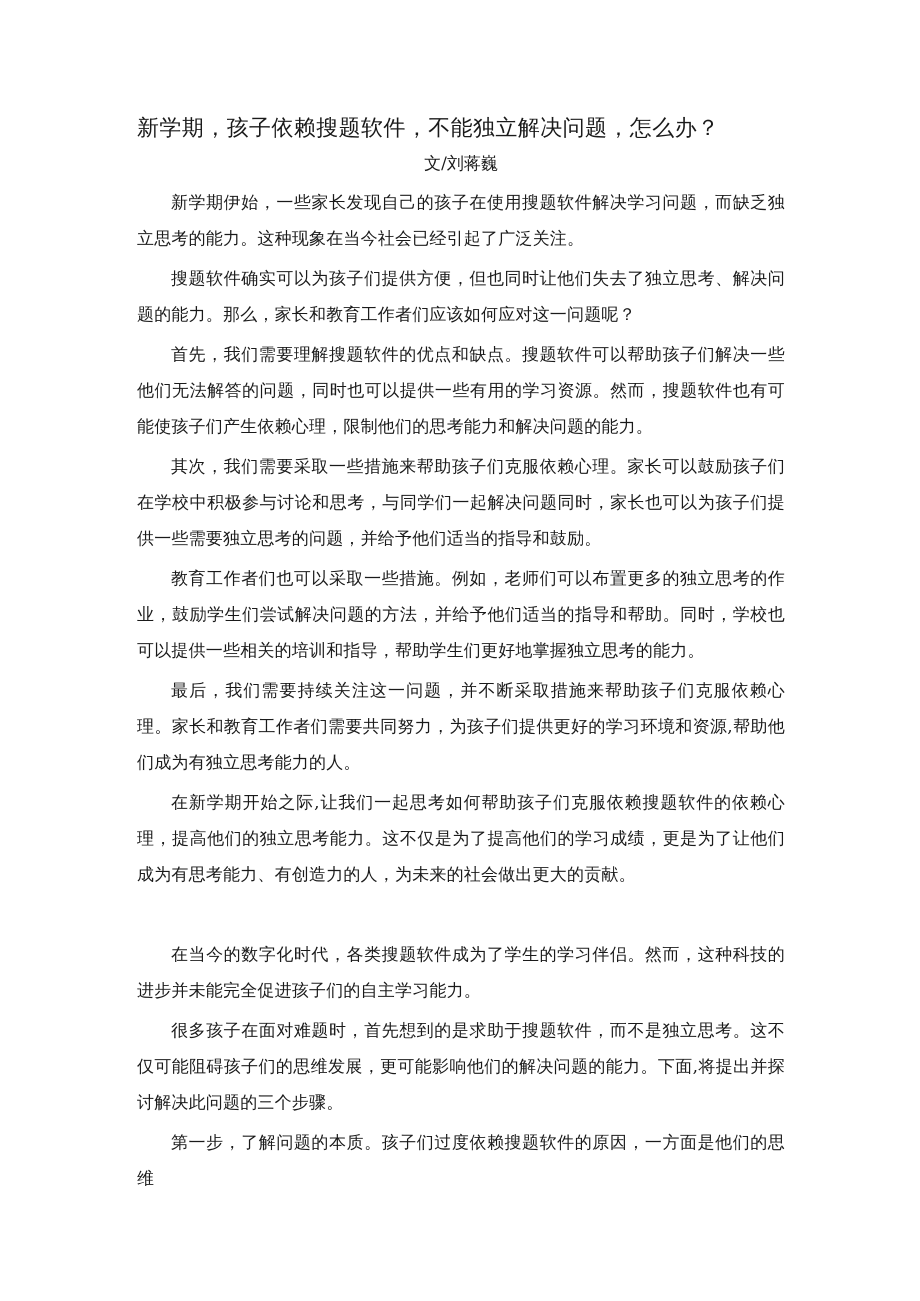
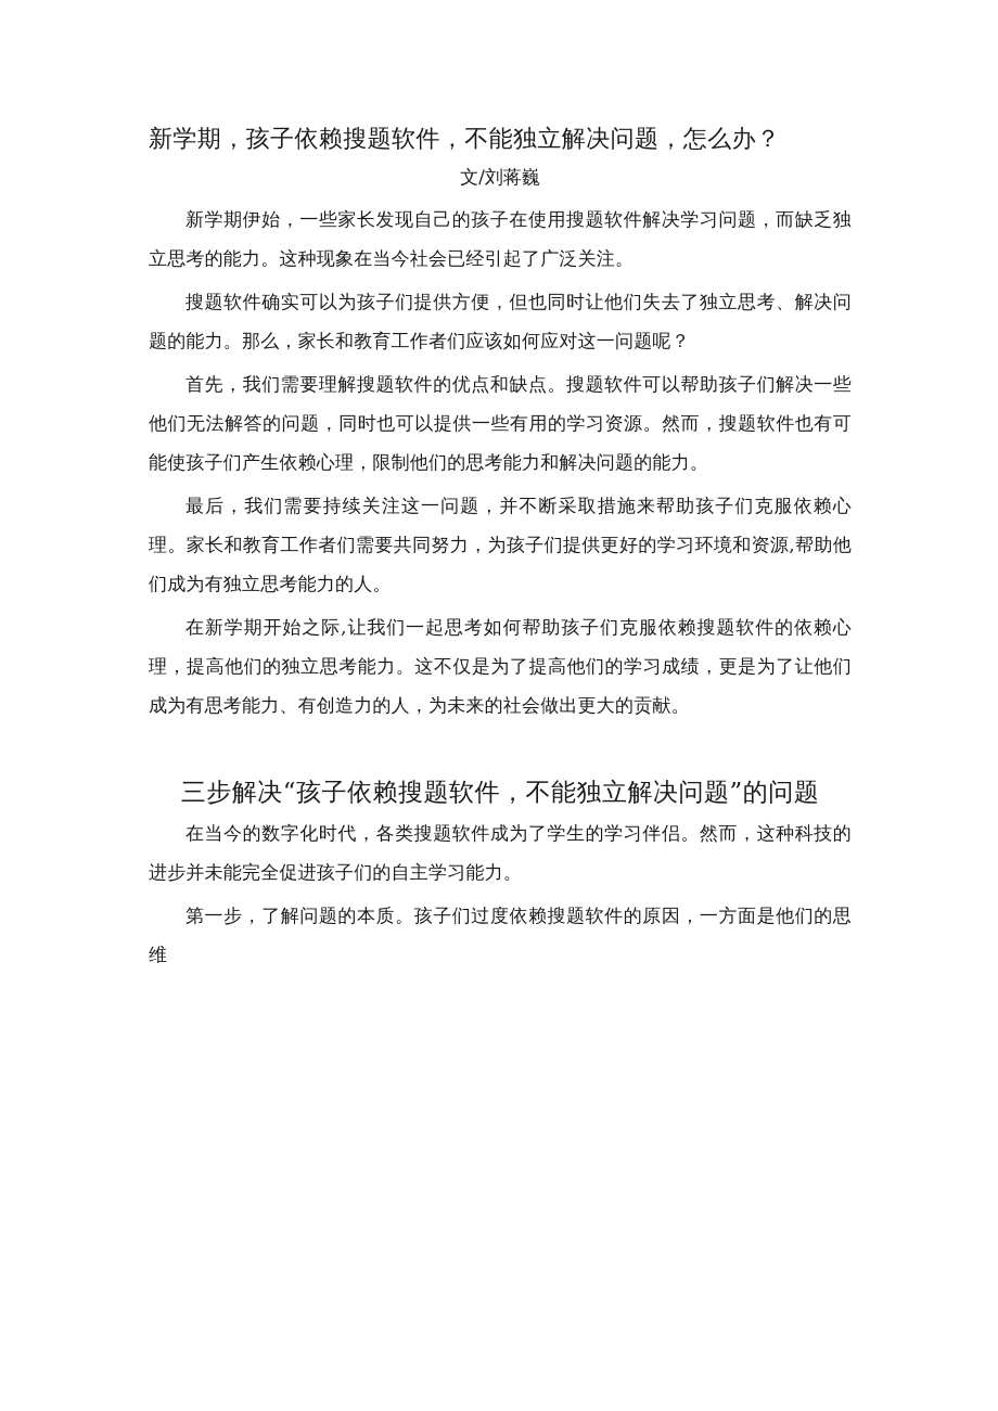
  新学期，孩子依赖搜题软件，不能独立解决问题，怎么办？
  文/刘蒋巍
  新学期伊始，一些家长发现自己的孩子在使用搜题软件解决学习问题，而缺乏独立思考的能力。这种现象在当今社会已经引起了广泛关注。
  搜题软件确实可以为孩子们提供方便，但也同时让他们失去了独立思考、解决问题的能力。那么，家长和教育工作者们应该如何应对这一问题呢？
  首先，我们需要理解搜题软件的优点和缺点。搜题软件可以帮助孩子们解决一些他们无法解答的问题，同时也可以提供一些有用的学习资源。然而，搜题软件也有可能使孩子们产生依赖心理，限制他们的思考能力和解决问题的能力。
- 其次，我们需要采取一些措施来帮助孩子们克服依赖心理。家长可以鼓励孩子们在学校中积极参与讨论和思考，与同学们一起解决问题同时，家长也可以为孩子们提供一些需要独立思考的问题，并给予他们适当的指导和鼓励。
- 教育工作者们也可以采取一些措施。例如，老师们可以布置更多的独立思考的作业，鼓励学生们尝试解决问题的方法，并给予他们适当的指导和帮助。同时，学校也可以提供一些相关的培训和指导，帮助学生们更好地掌握独立思考的能力。
  最后，我们需要持续关注这一问题，并不断采取措施来帮助孩子们克服依赖心理。家长和教育工作者们需要共同努力，为孩子们提供更好的学习环境和资源,帮助他们成为有独立思考能力的人。
  在新学期开始之际,让我们一起思考如何帮助孩子们克服依赖搜题软件的依赖心理，提高他们的独立思考能力。这不仅是为了提高他们的学习成绩，更是为了让他们成为有思考能力、有创造力的人，为未来的社会做出更大的贡献。
+ 三步解决“孩子依赖搜题软件，不能独立解决问题”的问题
  在当今的数字化时代，各类搜题软件成为了学生的学习伴侣。然而，这种科技的进步并未能完全促进孩子们的自主学习能力。
- 很多孩子在面对难题时，首先想到的是求助于搜题软件，而不是独立思考。这不仅可能阻碍孩子们的思维发展，更可能影响他们的解决问题的能力。下面,将提出并探讨解决此问题的三个步骤。
  第一步，了解问题的本质。孩子们过度依赖搜题软件的原因，一方面是他们的思维
